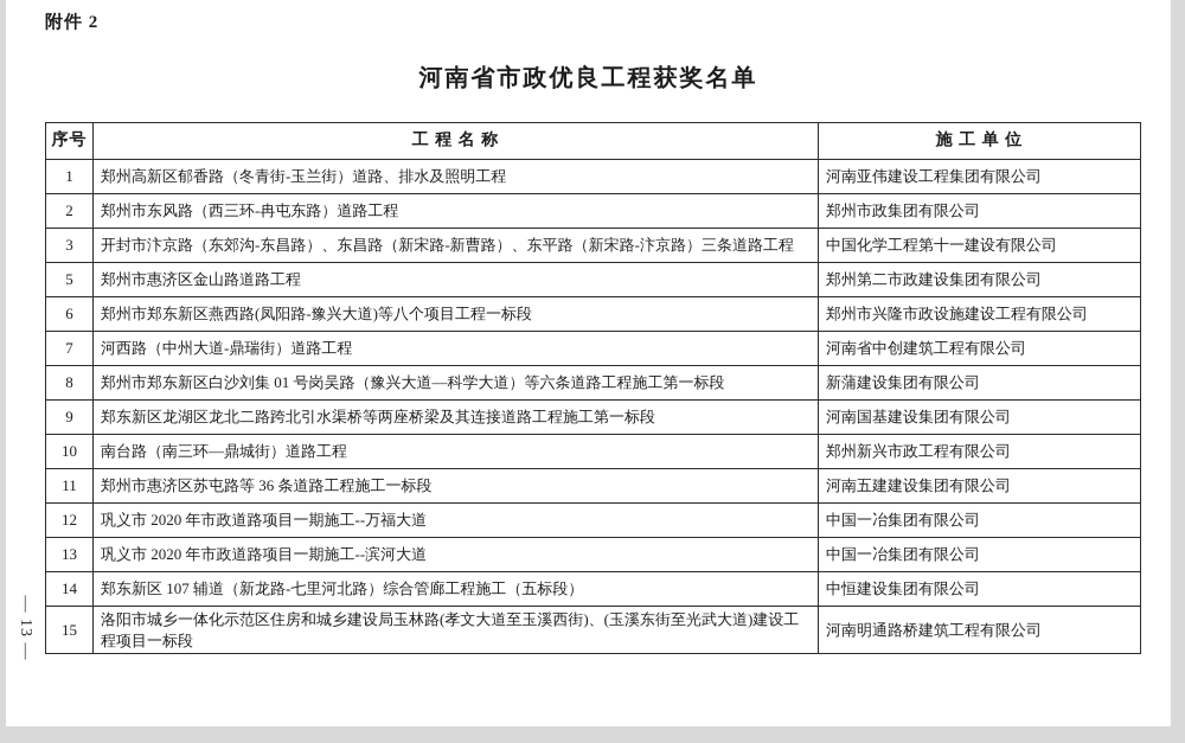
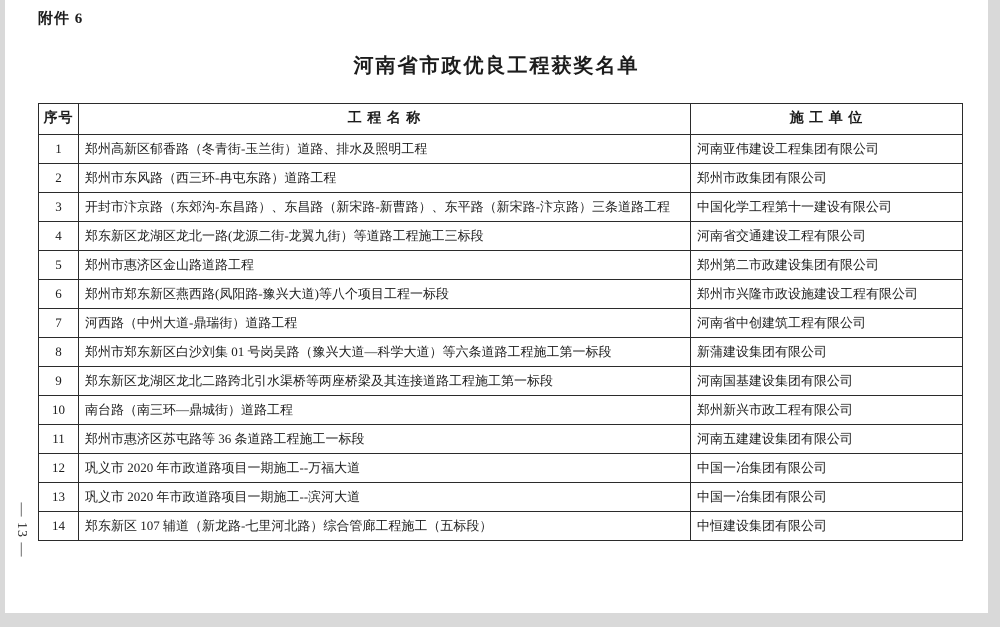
- 附件 2
+ 附件 6
  河南省市政优良工程获奖名单
  序号	工 程 名 称	施 工 单 位
  1	郑州高新区郁香路（冬青街-玉兰街）道路、排水及照明工程	河南亚伟建设工程集团有限公司
  2	郑州市东风路（西三环-冉屯东路）道路工程	郑州市政集团有限公司
  3	开封市汴京路（东郊沟-东昌路）、东昌路（新宋路-新曹路）、东平路（新宋路-汴京路）三条道路工程	中国化学工程第十一建设有限公司
+ 4	郑东新区龙湖区龙北一路(龙源二街-龙翼九街）等道路工程施工三标段	河南省交通建设工程有限公司
  5	郑州市惠济区金山路道路工程	郑州第二市政建设集团有限公司
  6	郑州市郑东新区燕西路(凤阳路-豫兴大道)等八个项目工程一标段	郑州市兴隆市政设施建设工程有限公司
  7	河西路（中州大道-鼎瑞街）道路工程	河南省中创建筑工程有限公司
  8	郑州市郑东新区白沙刘集 01 号岗吴路（豫兴大道—科学大道）等六条道路工程施工第一标段	新蒲建设集团有限公司
  9	郑东新区龙湖区龙北二路跨北引水渠桥等两座桥梁及其连接道路工程施工第一标段	河南国基建设集团有限公司
  10	南台路（南三环—鼎城街）道路工程	郑州新兴市政工程有限公司
  11	郑州市惠济区苏屯路等 36 条道路工程施工一标段	河南五建建设集团有限公司
  12	巩义市 2020 年市政道路项目一期施工--万福大道	中国一冶集团有限公司
  13	巩义市 2020 年市政道路项目一期施工--滨河大道	中国一冶集团有限公司
  14	郑东新区 107 辅道（新龙路-七里河北路）综合管廊工程施工（五标段）	中恒建设集团有限公司
- 15	洛阳市城乡一体化示范区住房和城乡建设局玉林路(孝文大道至玉溪西街)、(玉溪东街至光武大道)建设工程项目一标段	河南明通路桥建筑工程有限公司
